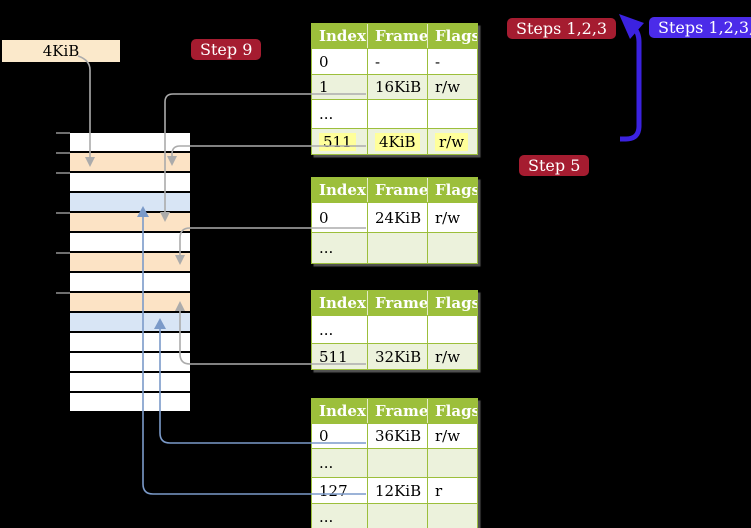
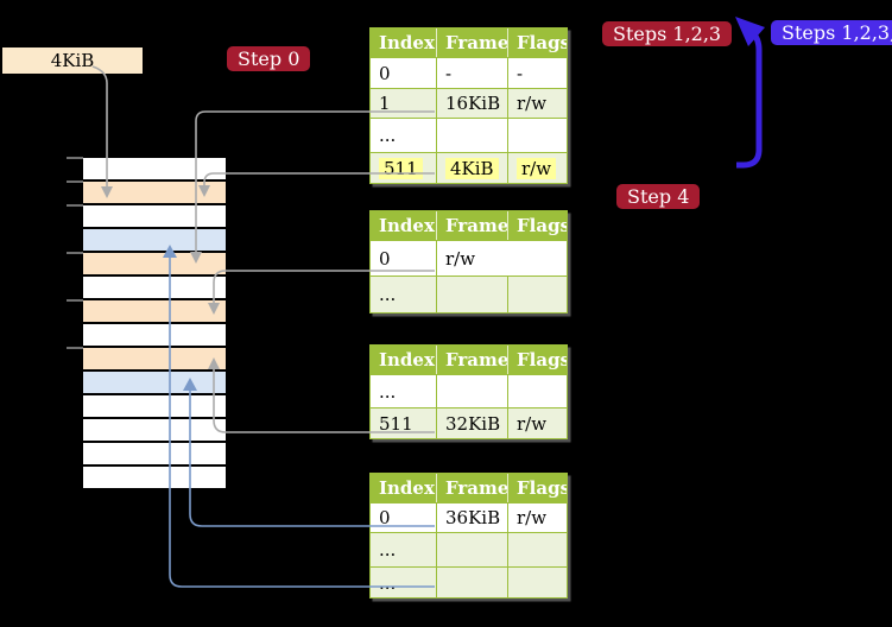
  4KiB
  Index
  Frame
  Flags
  0
  -
  -
  1
  16KiB
  r/w
  ...
  511
  4KiB
  r/w
  Index
  Frame
  Flags
  0
- 24KiB
  r/w
  ...
  Index
  Frame
  Flags
  ...
  511
  32KiB
  r/w
  Index
  Frame
  Flags
  0
  36KiB
  r/w
  ...
- 127
- 12KiB
- r
  ...
- Step 9
+ Step 0
  Steps 1,2,3
  Steps 1,2,3
- Step 5
+ Step 4
